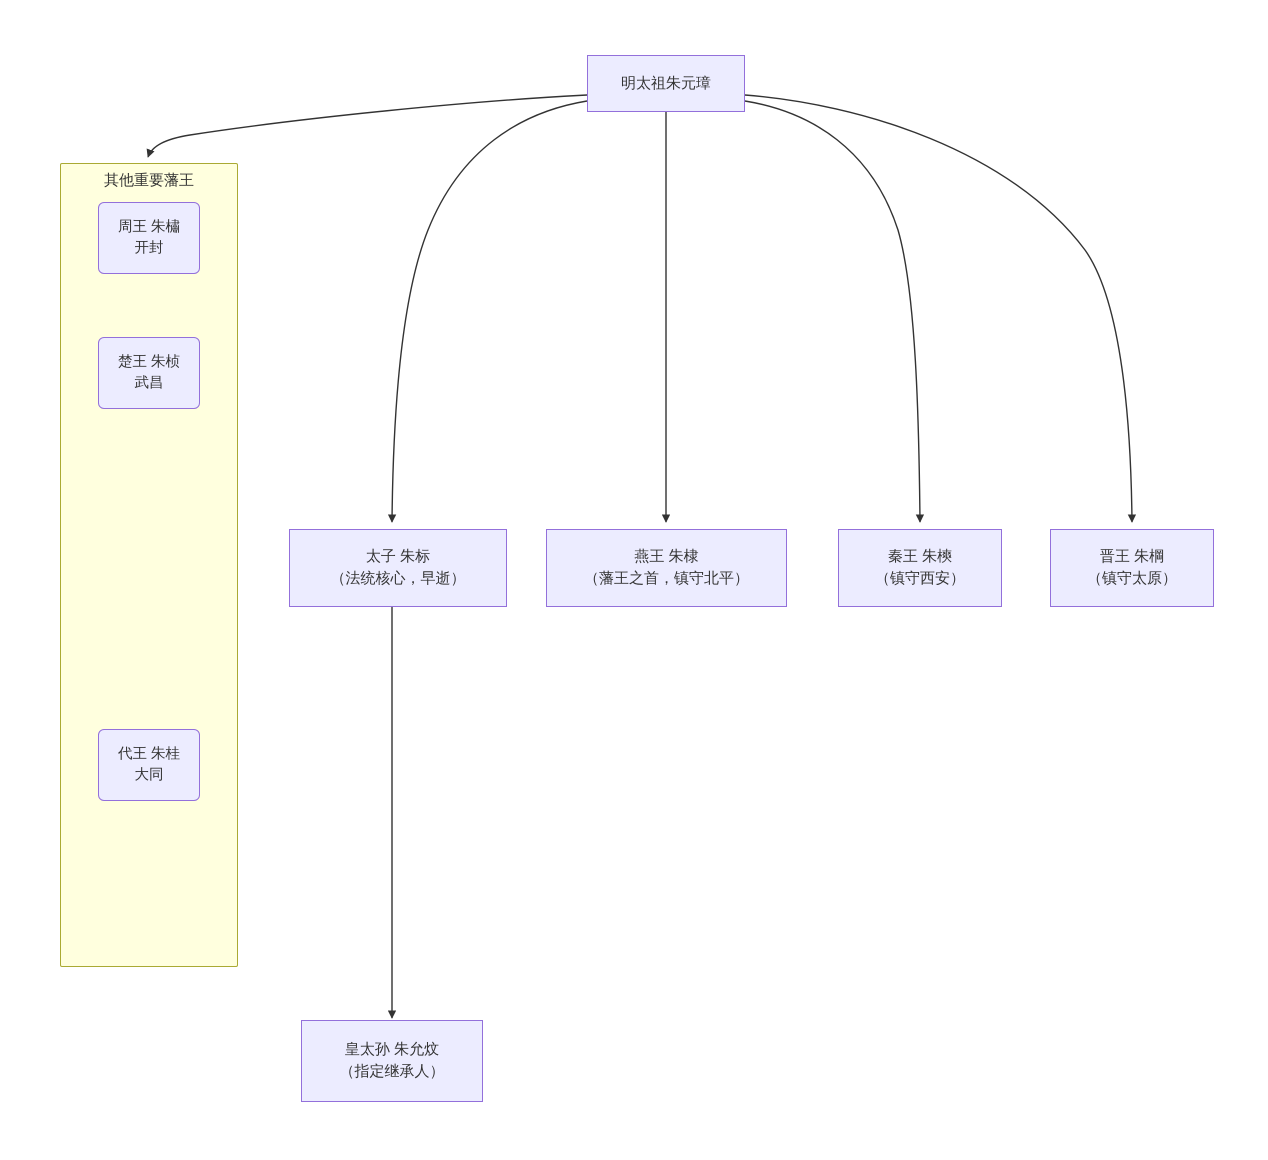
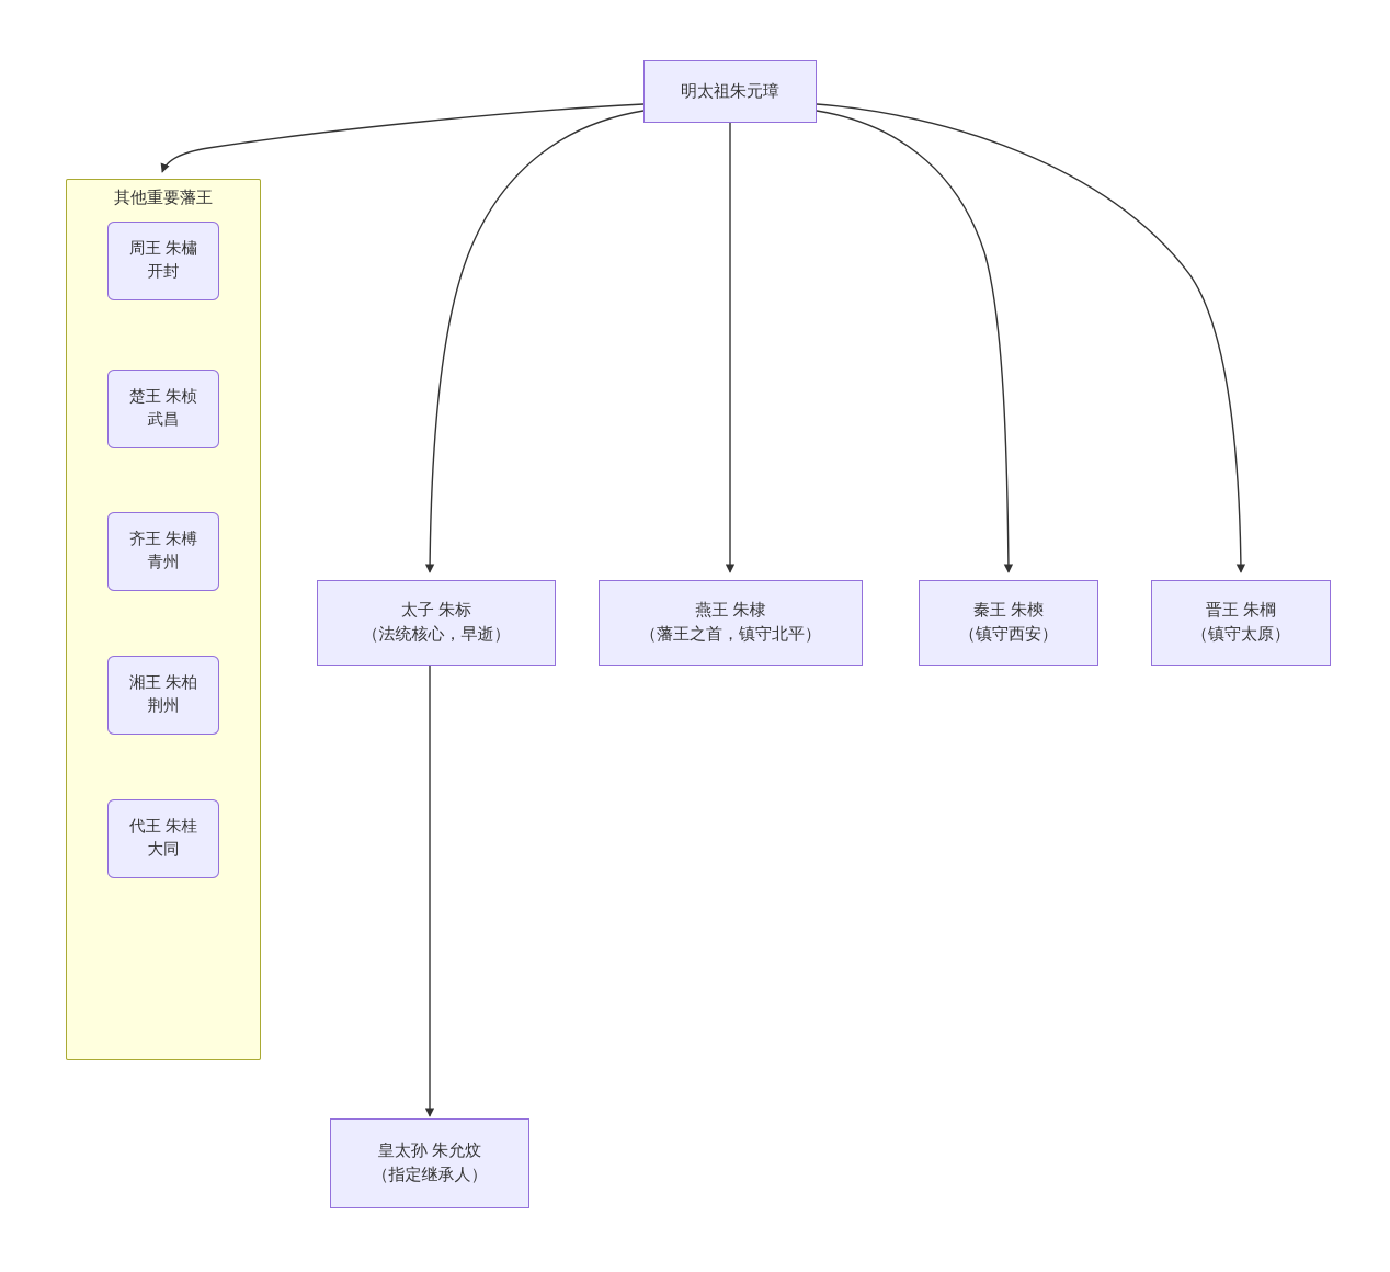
  明太祖朱元璋
  其他重要藩王
  周王 朱橚
  开封
  楚王 朱桢
  武昌
+ 齐王 朱榑
+ 青州
+ 湘王 朱柏
+ 荆州
  代王 朱桂
  大同
  太子 朱标
  （法统核心，早逝）
  燕王 朱棣
  （藩王之首，镇守北平）
  秦王 朱樉
  （镇守西安）
  晋王 朱棡
  （镇守太原）
  皇太孙 朱允炆
  （指定继承人）
